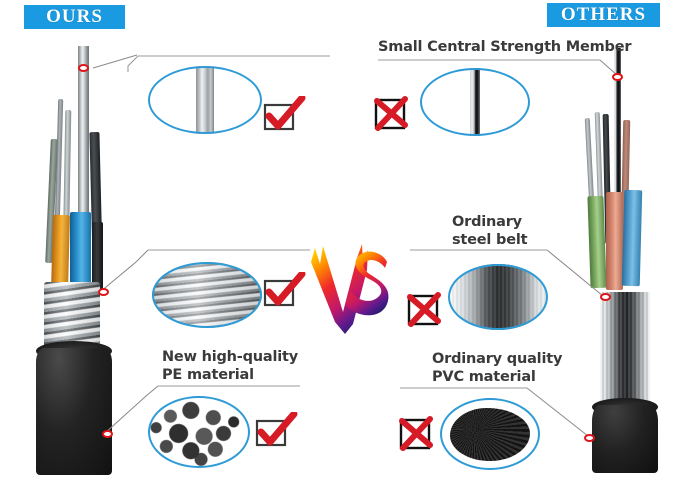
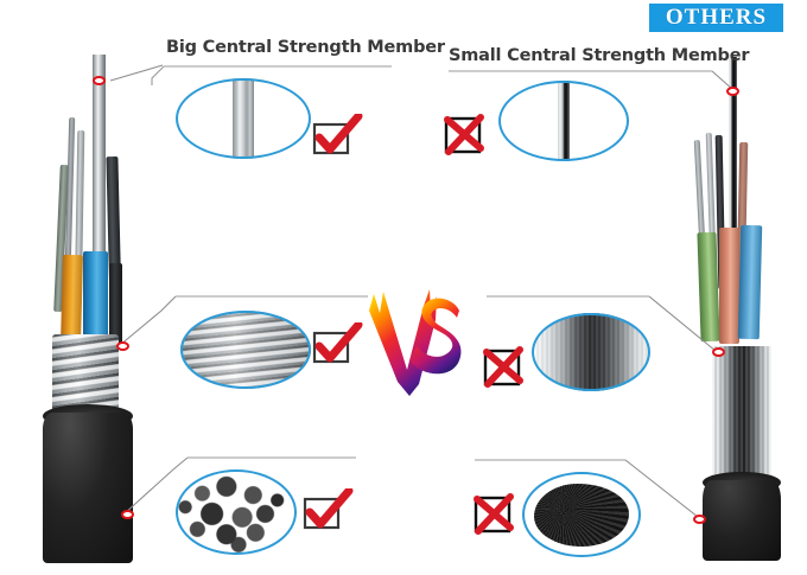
- OURS
  OTHERS
+ Big Central Strength Member
  Small Central Strength Member
- Ordinary
- steel belt
- New high-quality
- PE material
- Ordinary quality
- PVC material
